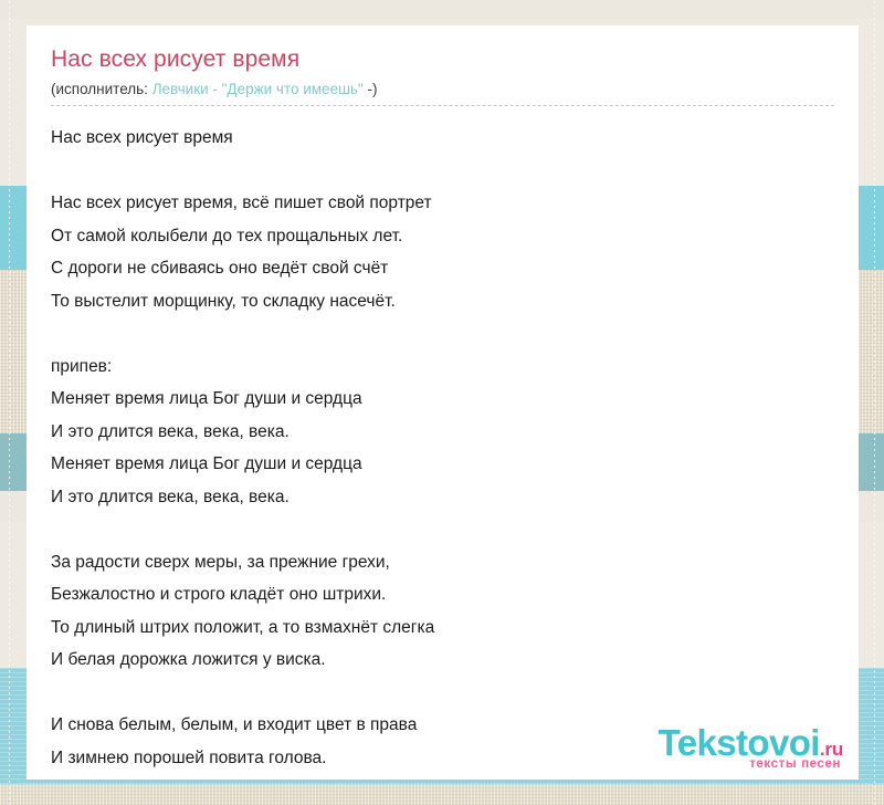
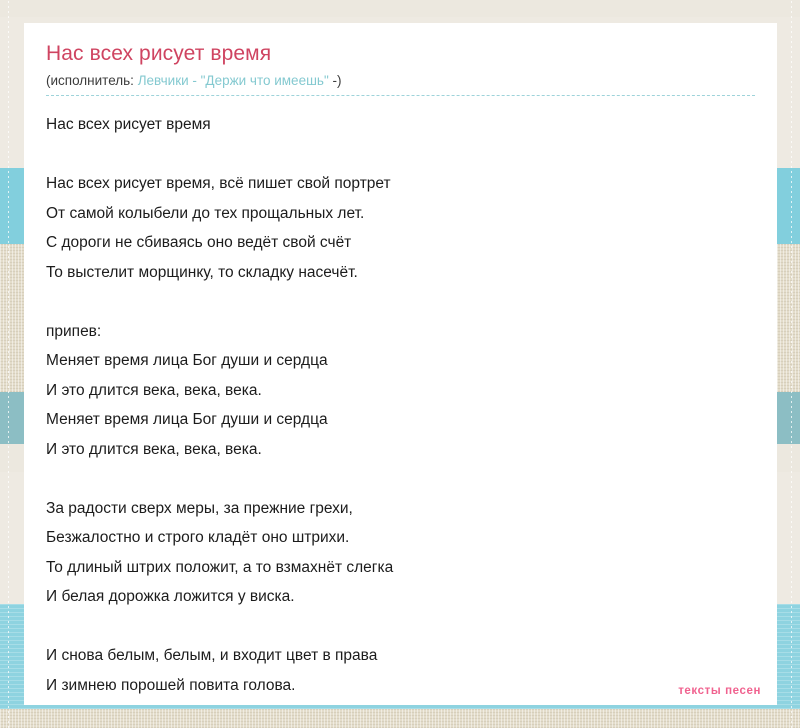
  Нас всех рисует время
  (исполнитель: Левчики - "Держи что имеешь" -)
  Нас всех рисует время
  Нас всех рисует время, всё пишет свой портрет
  От самой колыбели до тех прощальных лет.
  С дороги не сбиваясь оно ведёт свой счёт
  То выстелит морщинку, то складку насечёт.
  припев:
  Меняет время лица Бог души и сердца
  И это длится века, века, века.
  Меняет время лица Бог души и сердца
  И это длится века, века, века.
  За радости сверх меры, за прежние грехи,
  Безжалостно и строго кладёт оно штрихи.
  То длиный штрих положит, а то взмахнёт слегка
  И белая дорожка ложится у виска.
  И снова белым, белым, и входит цвет в права
  И зимнею порошей повита голова.
- Tekstovoi.ru
  тексты песен
